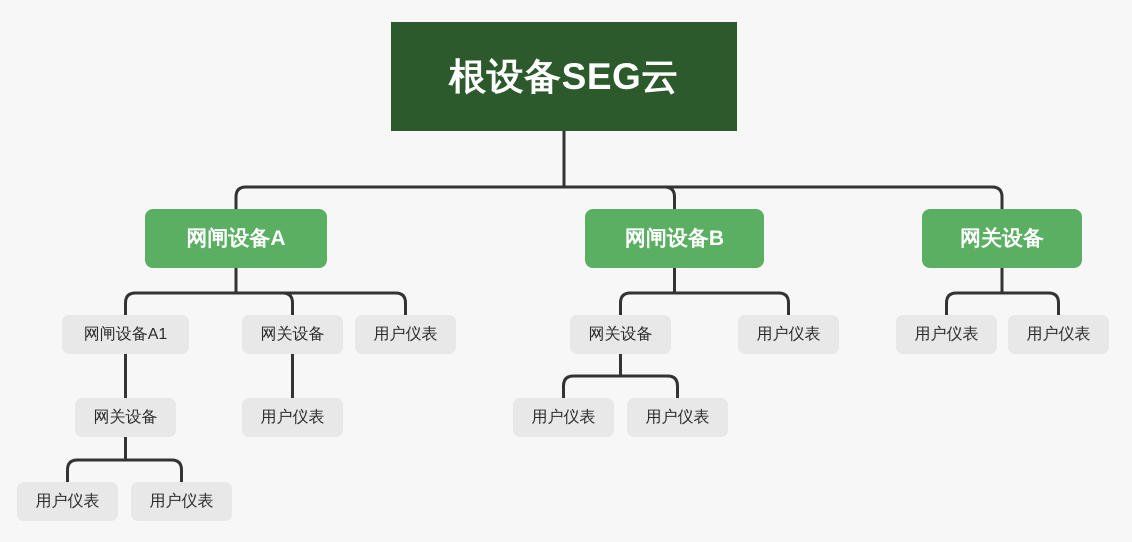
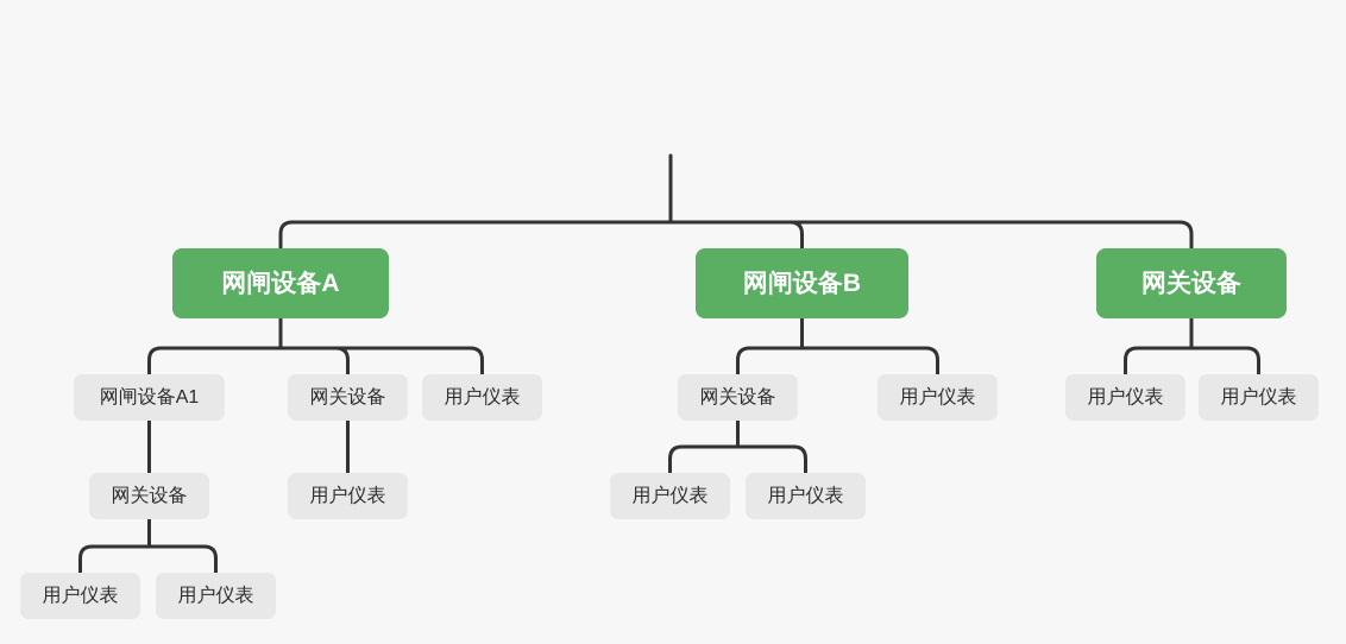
- 根设备SEG云
  网闸设备A
  网闸设备B
  网关设备
  网闸设备A1
  网关设备
  用户仪表
  网关设备
  用户仪表
  用户仪表
  用户仪表
  网关设备
  用户仪表
  用户仪表
  用户仪表
  用户仪表
  用户仪表
